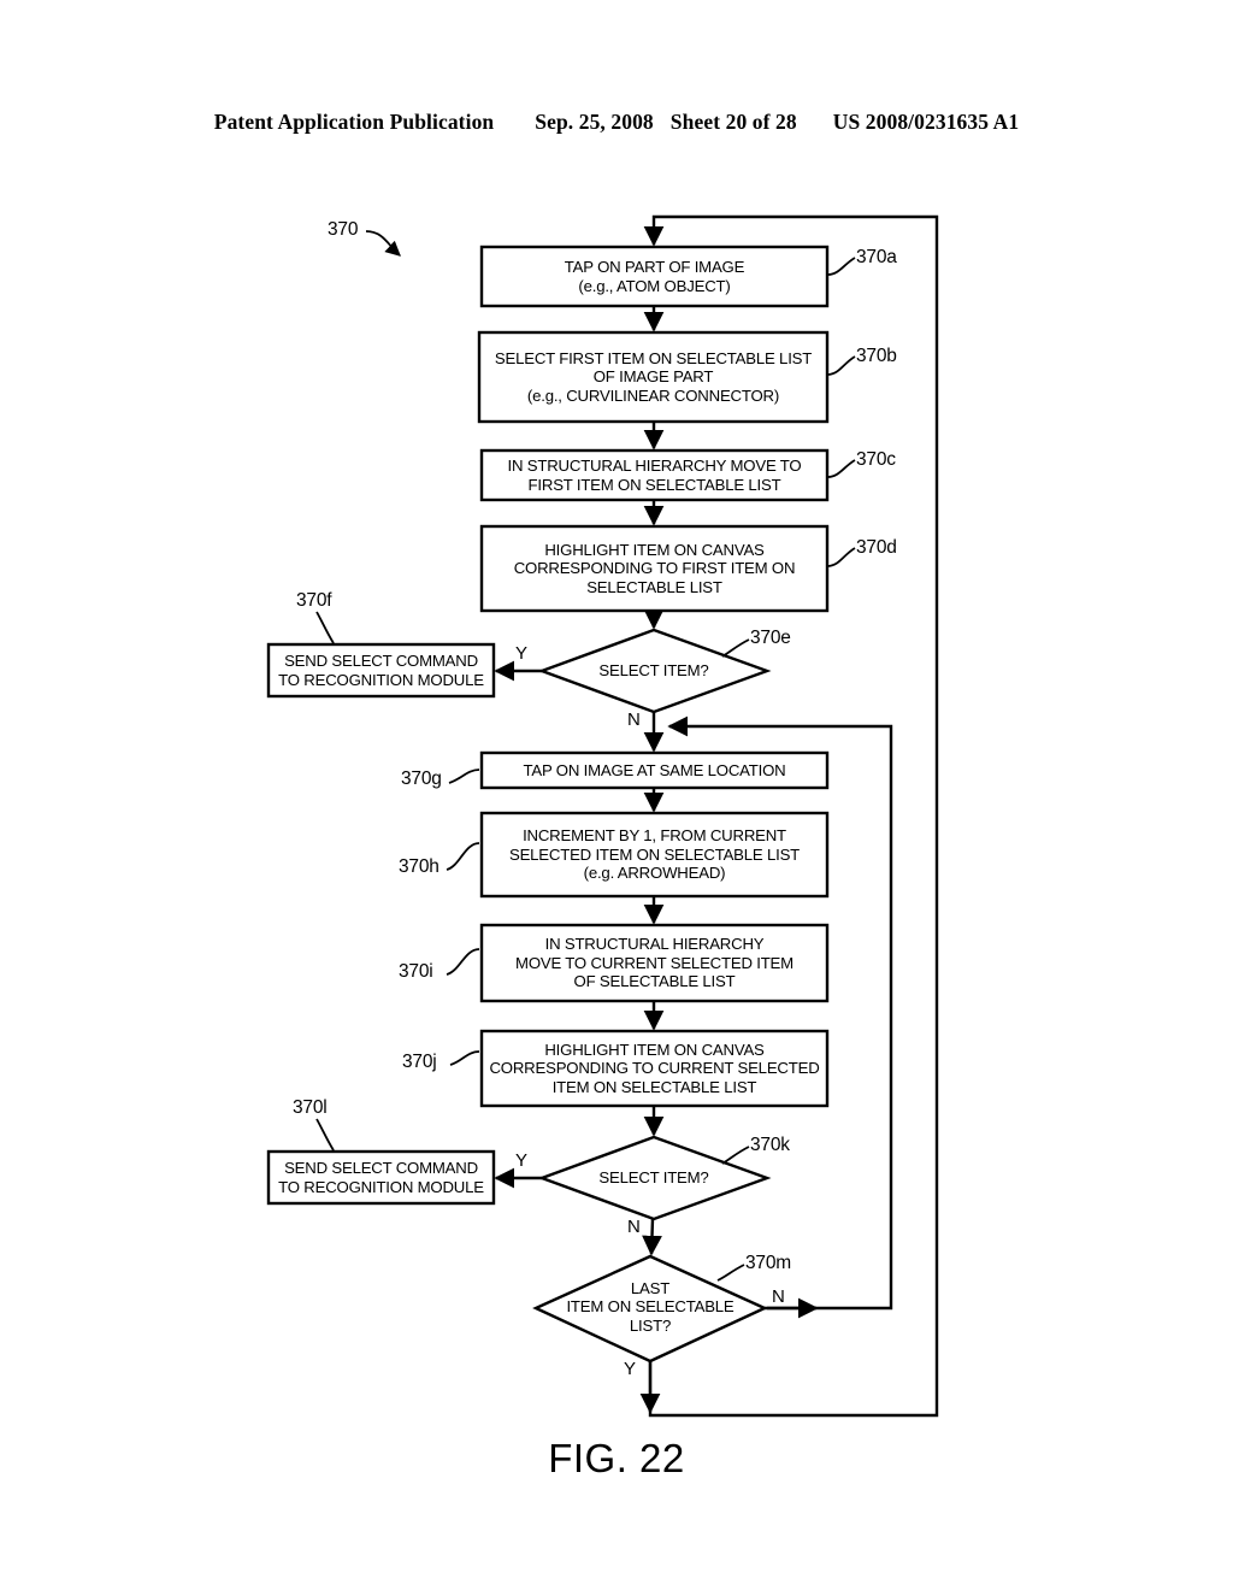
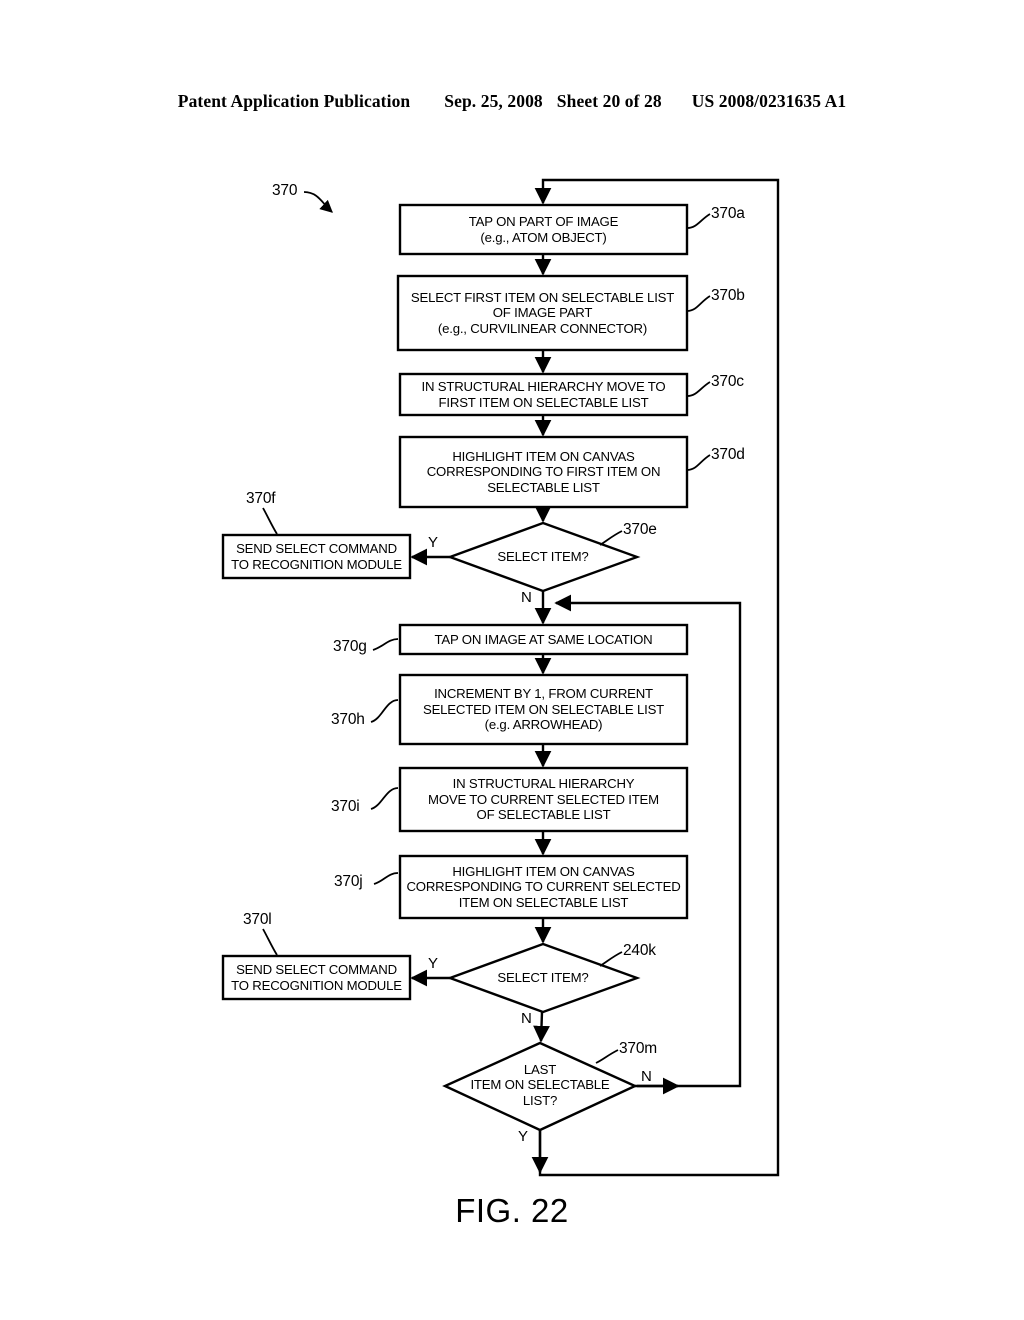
  Patent Application Publication
  Sep. 25, 2008
  Sheet 20 of 28
  US 2008/0231635 A1
  TAP ON PART OF IMAGE
  (e.g., ATOM OBJECT)
  SELECT FIRST ITEM ON SELECTABLE LIST
  OF IMAGE PART
  (e.g., CURVILINEAR CONNECTOR)
  IN STRUCTURAL HIERARCHY MOVE TO
  FIRST ITEM ON SELECTABLE LIST
  HIGHLIGHT ITEM ON CANVAS
  CORRESPONDING TO FIRST ITEM ON
  SELECTABLE LIST
  SELECT ITEM?
  SEND SELECT COMMAND
  TO RECOGNITION MODULE
  TAP ON IMAGE AT SAME LOCATION
  INCREMENT BY 1, FROM CURRENT
  SELECTED ITEM ON SELECTABLE LIST
  (e.g. ARROWHEAD)
  IN STRUCTURAL HIERARCHY
  MOVE TO CURRENT SELECTED ITEM
  OF SELECTABLE LIST
  HIGHLIGHT ITEM ON CANVAS
  CORRESPONDING TO CURRENT SELECTED
  ITEM ON SELECTABLE LIST
  SELECT ITEM?
  SEND SELECT COMMAND
  TO RECOGNITION MODULE
  LAST
  ITEM ON SELECTABLE
  LIST?
  370
  370a
  370b
  370c
  370d
  370e
  370f
  370g
  370h
  370i
  370j
- 370k
+ 240k
  370l
  370m
  Y
  N
  Y
  N
  N
  Y
  FIG. 22
